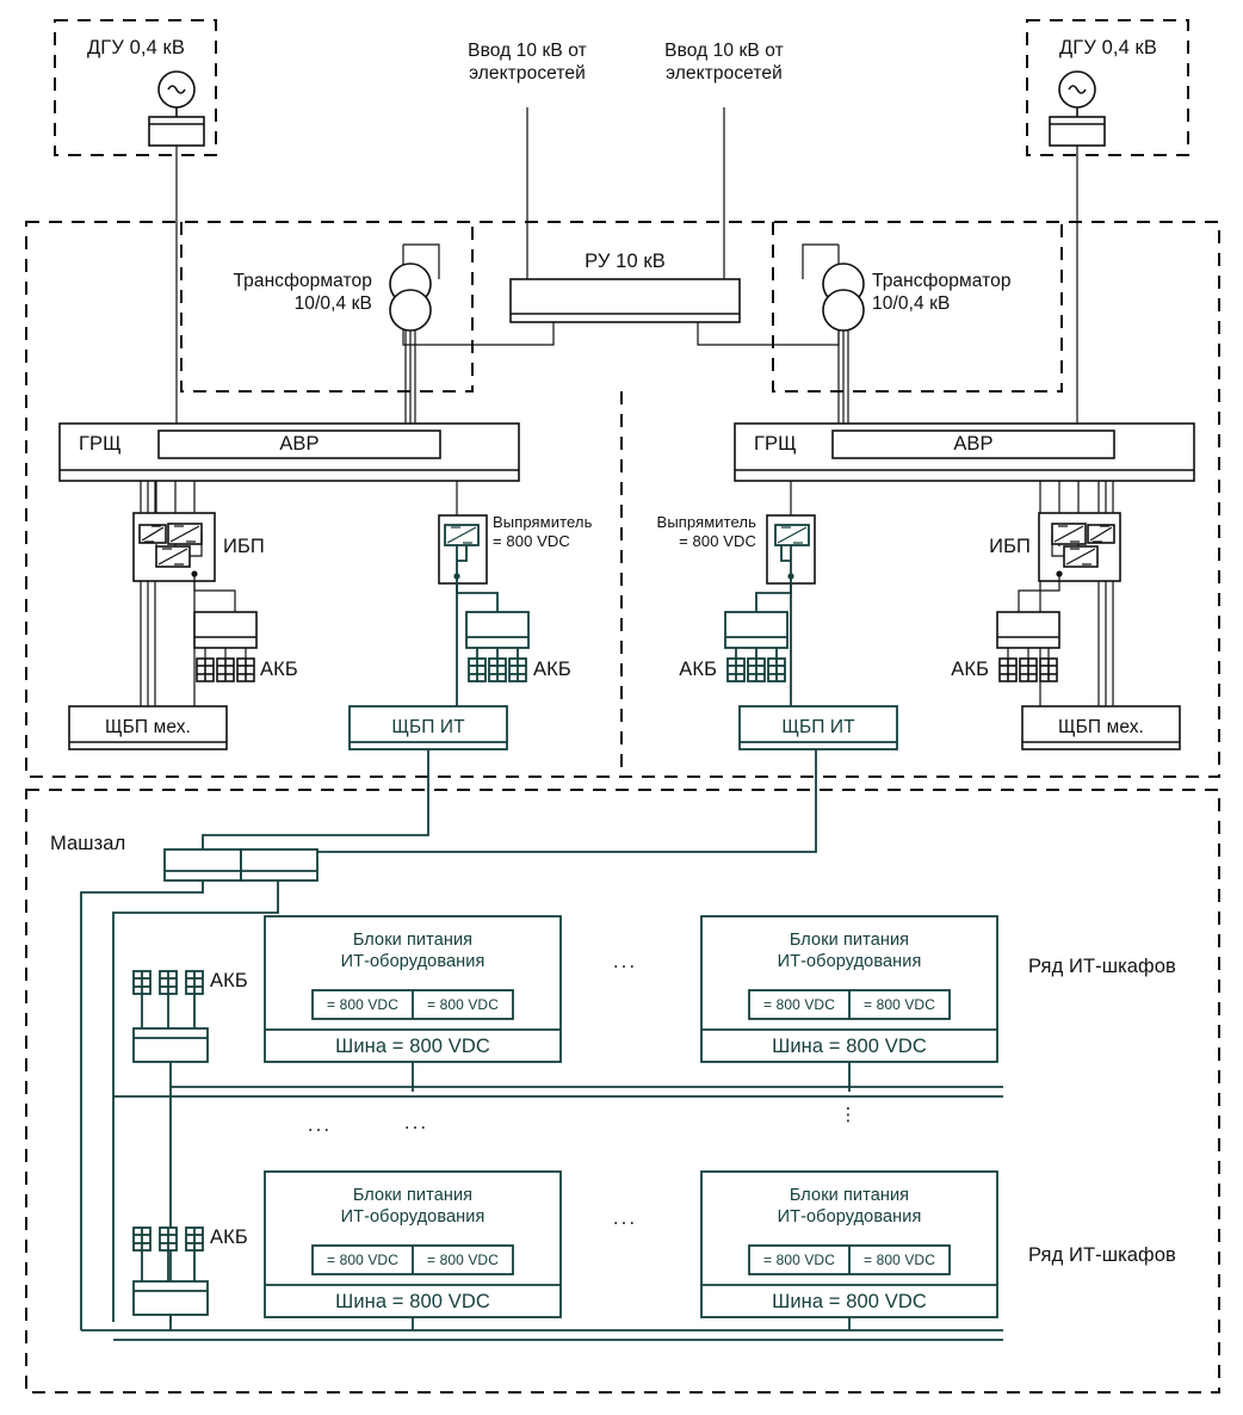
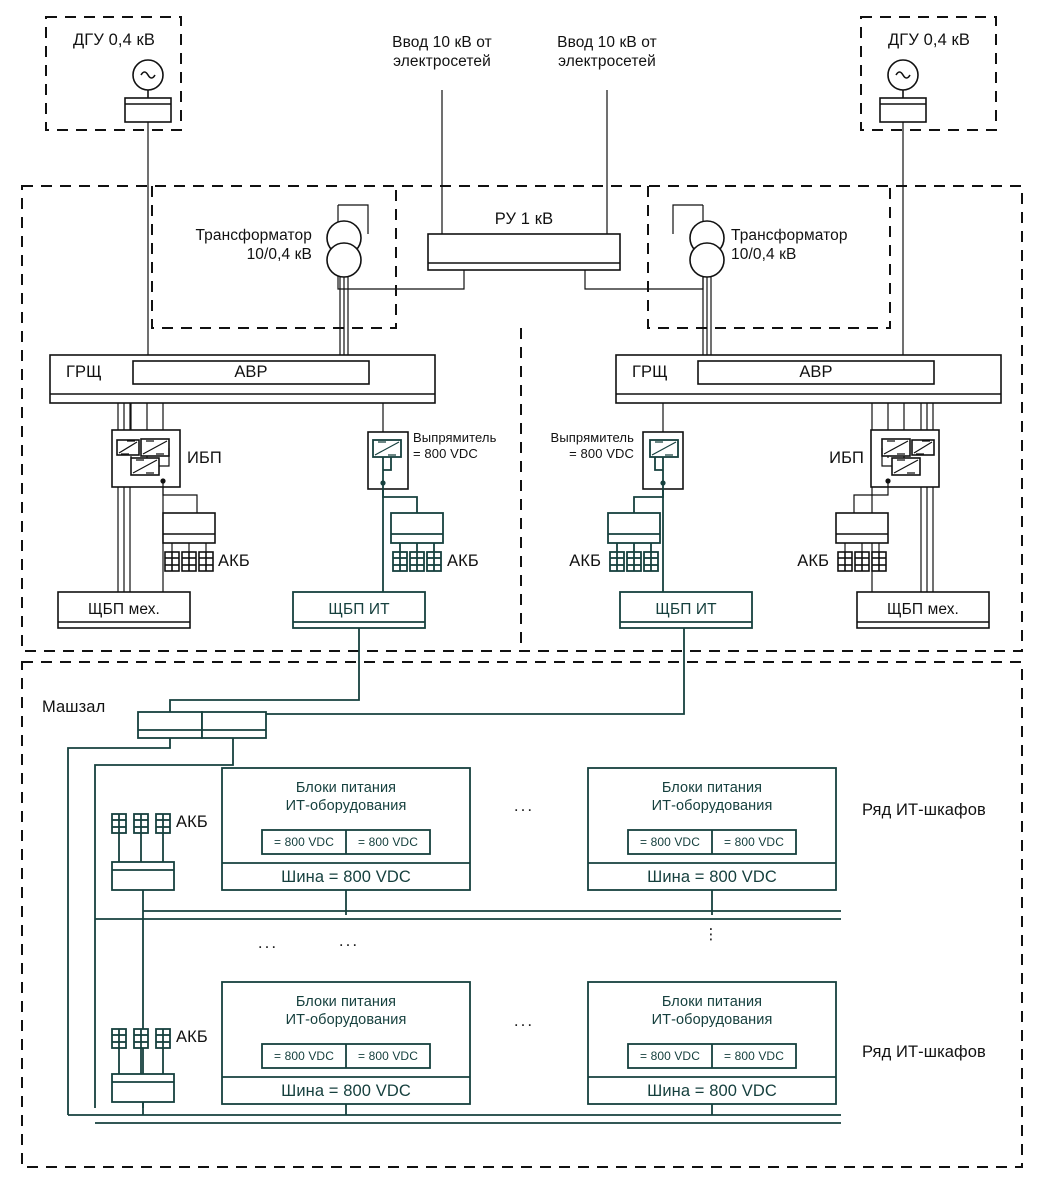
  ДГУ 0,4 кВ
  ДГУ 0,4 кВ
  Ввод 10 кВ от
  электросетей
  Ввод 10 кВ от
  электросетей
- РУ 10 кВ
+ РУ 1 кВ
  Трансформатор
  10/0,4 кВ
  Трансформатор
  10/0,4 кВ
  ГРЩ
  АВР
  ГРЩ
  АВР
  ИБП
  ИБП
  Выпрямитель
  = 800 VDC
  Выпрямитель
  = 800 VDC
  АКБ
  АКБ
  АКБ
  АКБ
  ЩБП мех.
  ЩБП ИТ
  ЩБП ИТ
  ЩБП мех.
  Машзал
  АКБ
  Блоки питания
  ИТ-оборудования
  = 800 VDC
  = 800 VDC
  Шина = 800 VDC
  Блоки питания
  ИТ-оборудования
  = 800 VDC
  = 800 VDC
  Шина = 800 VDC
  ...
  Ряд ИТ-шкафов
  ...
  ...
  ⋮
  АКБ
  Блоки питания
  ИТ-оборудования
  = 800 VDC
  = 800 VDC
  Шина = 800 VDC
  Блоки питания
  ИТ-оборудования
  = 800 VDC
  = 800 VDC
  Шина = 800 VDC
  ...
  Ряд ИТ-шкафов
